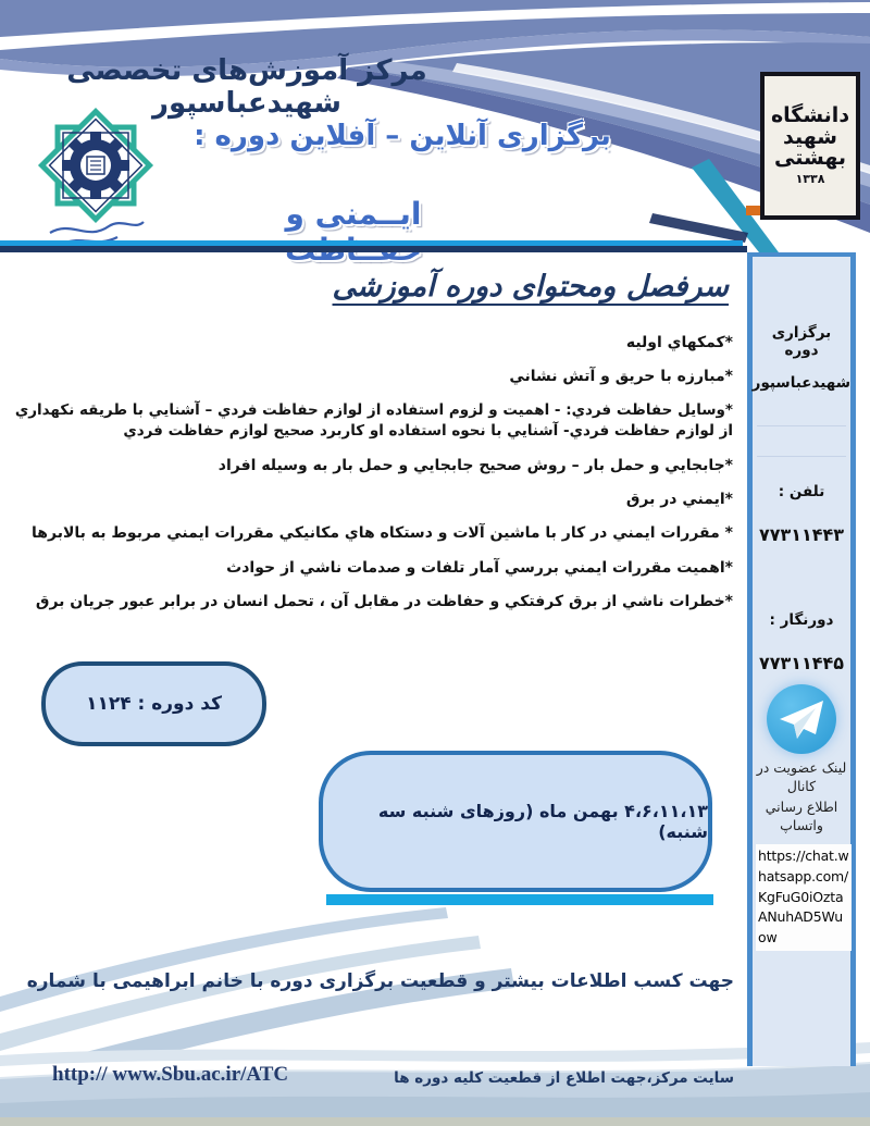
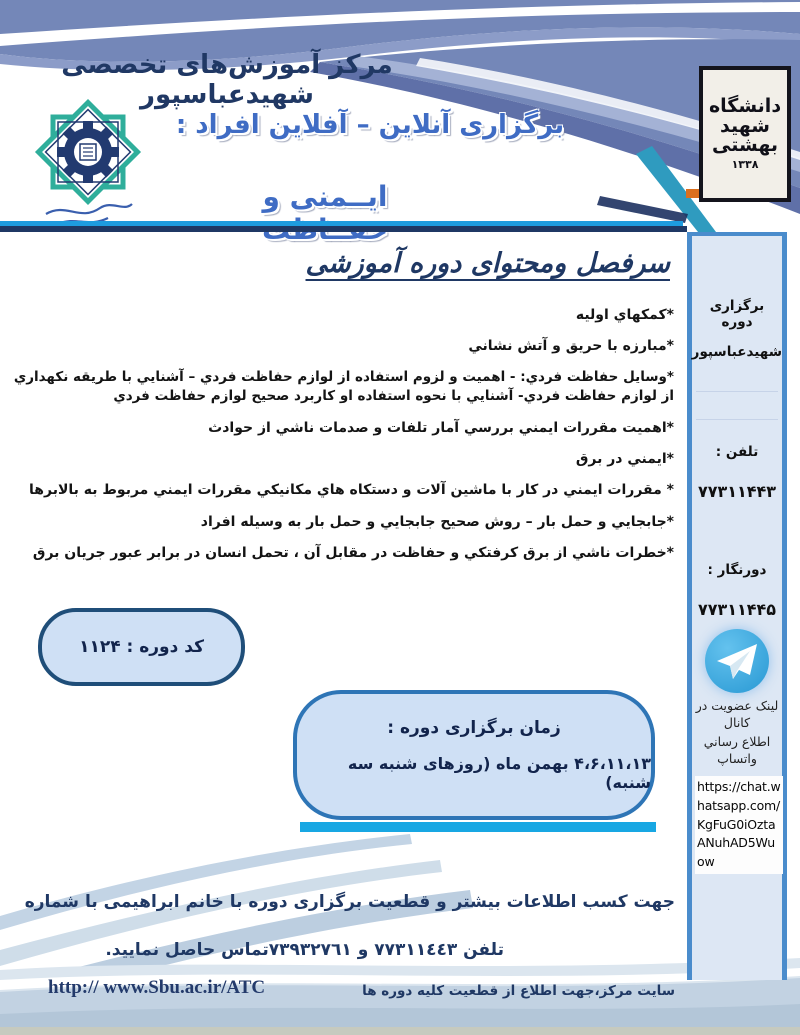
  مرکز آموزش‌های تخصصی شهیدعباسپور
- برگزاری آنلاین – آفلاین دوره :
+ برگزاری آنلاین – آفلاین افراد :
  دانشگاه
  شهید
  بهشتی
  ۱۳۳۸
  برگزاری دوره
  شهیدعباسپور
  تلفن :
  ۷۷۳۱۱۴۴۳
  دورنگار :
  ۷۷۳۱۱۴۴۵
  لینک عضویت در کانال
  اطلاع رساني واتساپ
  https://chat.whatsapp.com/KgFuG0iOztaANuhAD5Wuow
  سرفصل ومحتوای دوره آموزشی
  *کمکهاي اوليه
  *مبارزه با حريق و آتش نشاني
  *وسايل حفاظت فردي: - اهميت و لزوم استفاده از لوازم حفاظت فردي – آشنايي با طريقه نكهداري از لوازم حفاظت فردي- آشنايي با نحوه استفاده او كاربرد صحيح لوازم حفاظت فردي
- *جابجايي و حمل بار – روش صحيح جابجايي و حمل بار به وسيله افراد
+ *اهميت مقررات ايمني بررسي آمار تلفات و صدمات ناشي از حوادث
  *ايمني در برق
  * مقررات ايمني در كار با ماشين آلات و دستكاه هاي مكانيكي مقررات ايمني مربوط به بالابرها
- *اهميت مقررات ايمني بررسي آمار تلفات و صدمات ناشي از حوادث
+ *جابجايي و حمل بار – روش صحيح جابجايي و حمل بار به وسيله افراد
  *خطرات ناشي از برق كرفتكي و حفاظت در مقابل آن ، تحمل انسان در برابر عبور جريان برق
  کد دوره : ۱۱۲۴
+ زمان برگزاری دوره :
  ۴،۶،۱۱،۱۳ بهمن ماه (روزهای شنبه سه شنبه)
  جهت کسب اطلاعات بیشتر و قطعیت برگزاری دوره با خانم ابراهیمی با شماره
+ تلفن ۷۷۳۱۱٤٤۳ و ۷۳۹۳۲۷٦۱تماس حاصل نمایید.
  http:// www.Sbu.ac.ir/ATC
  سایت مرکز،جهت اطلاع از قطعیت کلیه دوره ها
